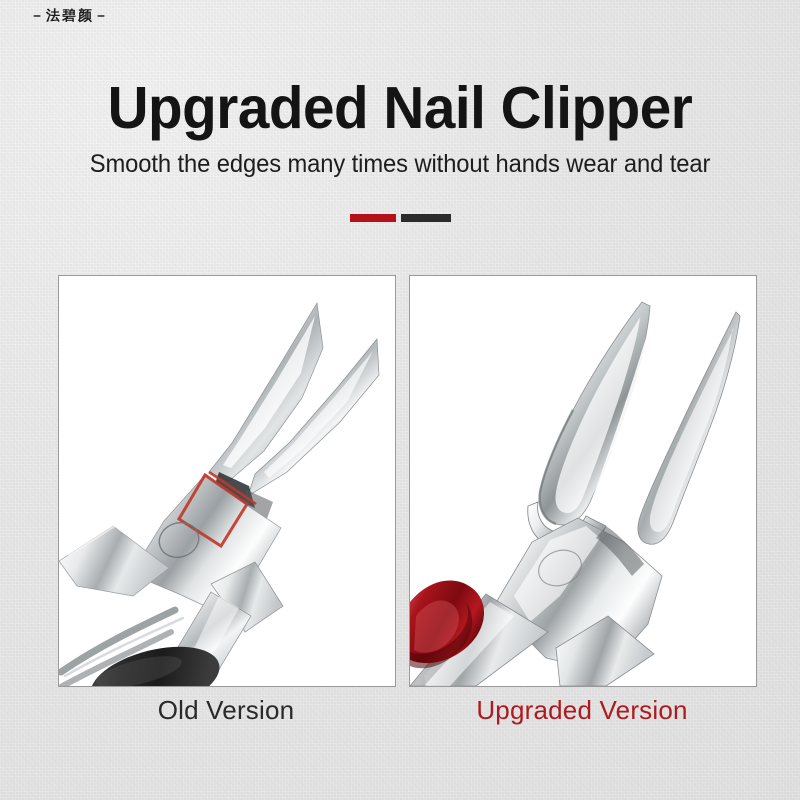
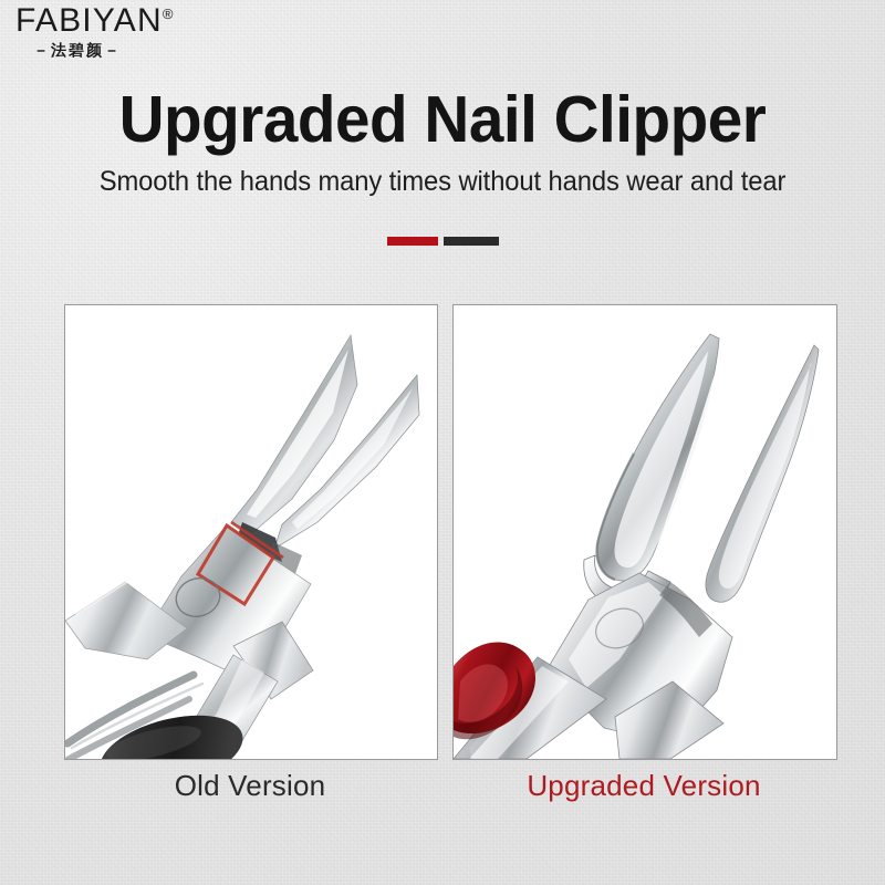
+ FABIYAN®
  －法碧颜－
  Upgraded Nail Clipper
- Smooth the edges many times without hands wear and tear
+ Smooth the hands many times without hands wear and tear
  Old Version
  Upgraded Version
